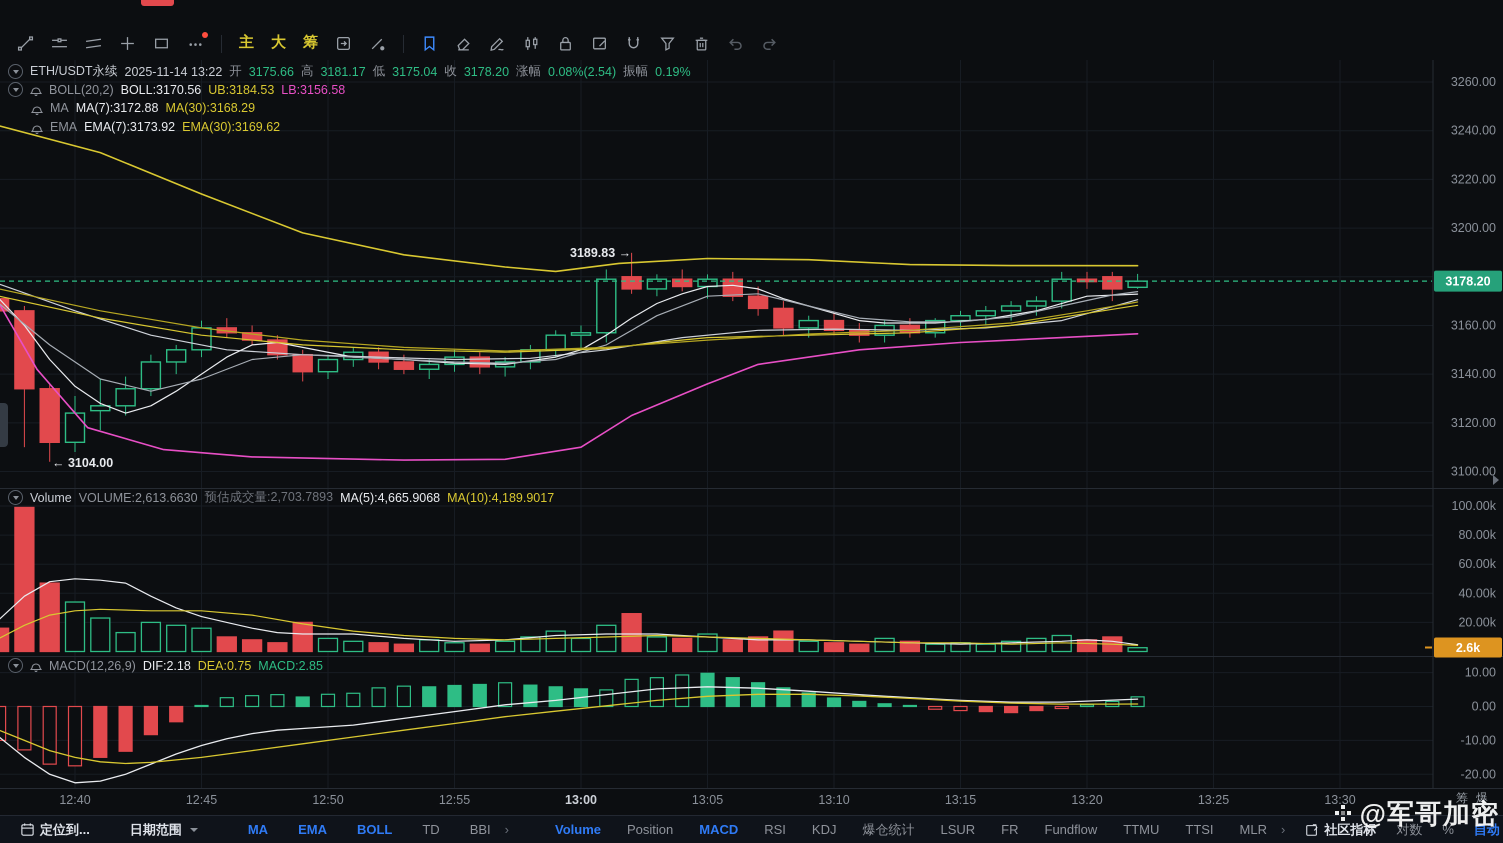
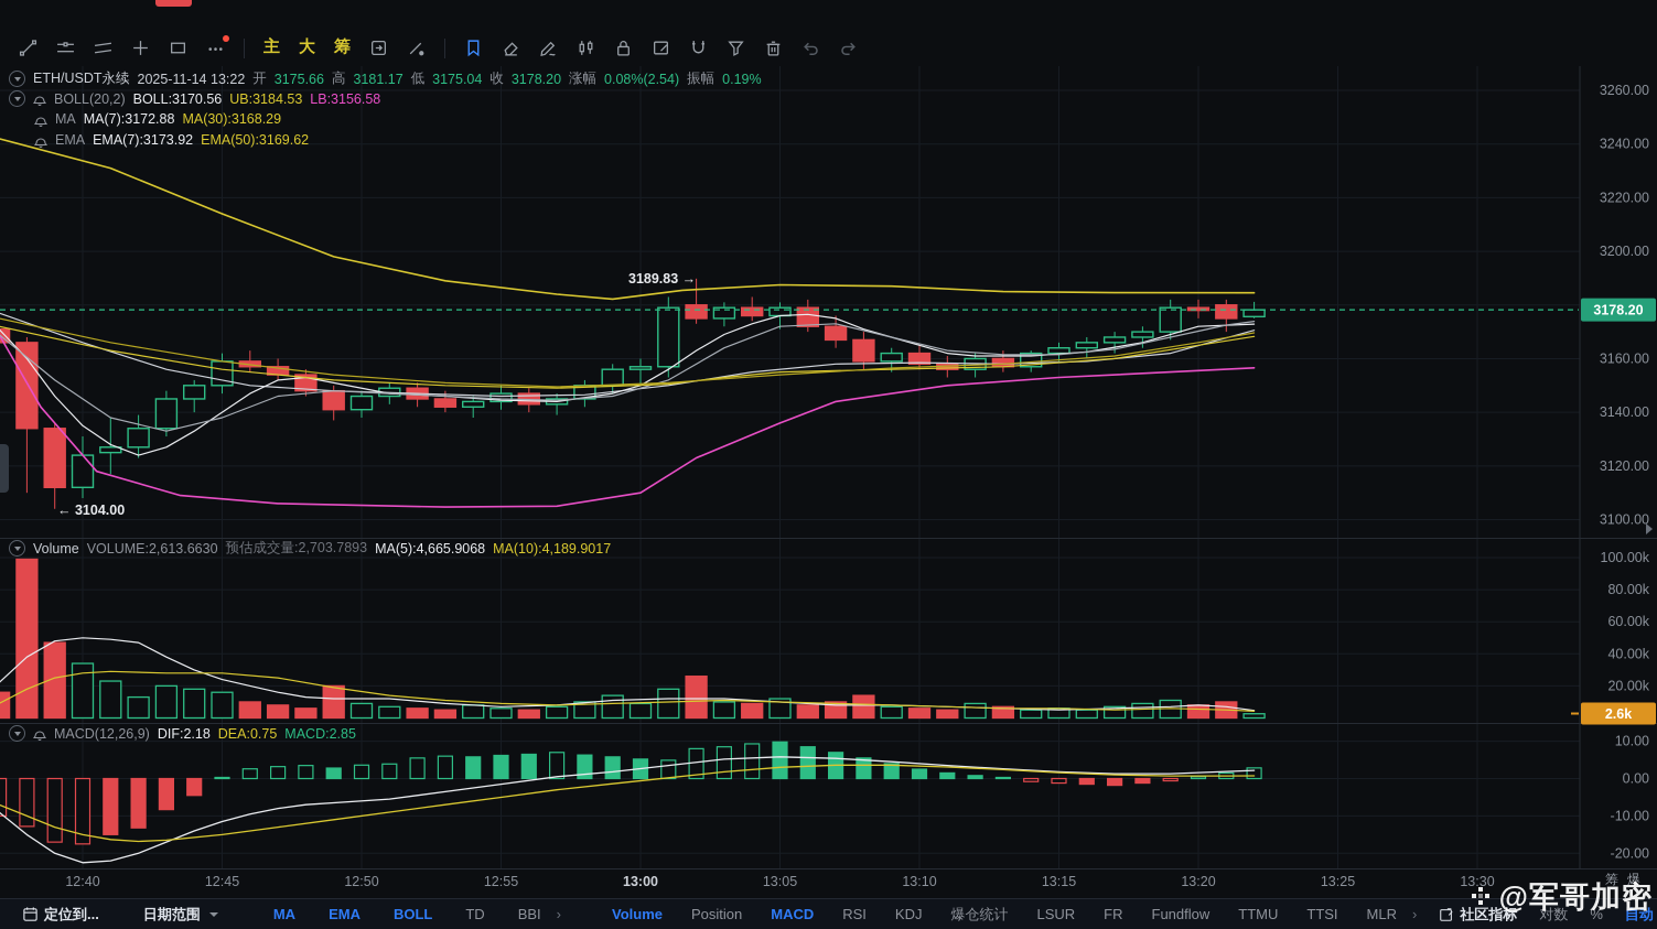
  3260.00
  3240.00
  3220.00
  3200.00
  3160.00
  3140.00
  3120.00
  3100.00
  100.00k
  80.00k
  60.00k
  40.00k
  20.00k
  10.00
  0.00
  -10.00
  -20.00
  12:40
  12:45
  12:50
  12:55
  13:00
  13:05
  13:10
  13:15
  13:20
  13:25
  13:30
  筹
  爆
  3178.20
  2.6k
  主
  大
  筹
  ETH/USDT永续
  2025-11-14 13:22
  开
  3175.66
  高
  3181.17
  低
  3175.04
  收
  3178.20
  涨幅
  0.08%(2.54)
  振幅
  0.19%
  BOLL(20,2)
  BOLL:3170.56
  UB:3184.53
  LB:3156.58
  MA
  MA(7):3172.88
  MA(30):3168.29
  EMA
  EMA(7):3173.92
- EMA(30):3169.62
+ EMA(50):3169.62
  Volume
  VOLUME:2,613.6630
  预估成交量:2,703.7893
  MA(5):4,665.9068
  MA(10):4,189.9017
  MACD(12,26,9)
  DIF:2.18
  DEA:0.75
  MACD:2.85
  3189.83 →
  ← 3104.00
  定位到...
  日期范围
  MA
  EMA
  BOLL
  TD
  BBI
  ›
  Volume
  Position
  MACD
  RSI
  KDJ
  爆仓统计
  LSUR
  FR
  Fundflow
  TTMU
  TTSI
  MLR
  ›
  社区指标
  对数
  %
  自动
  @军哥加密
